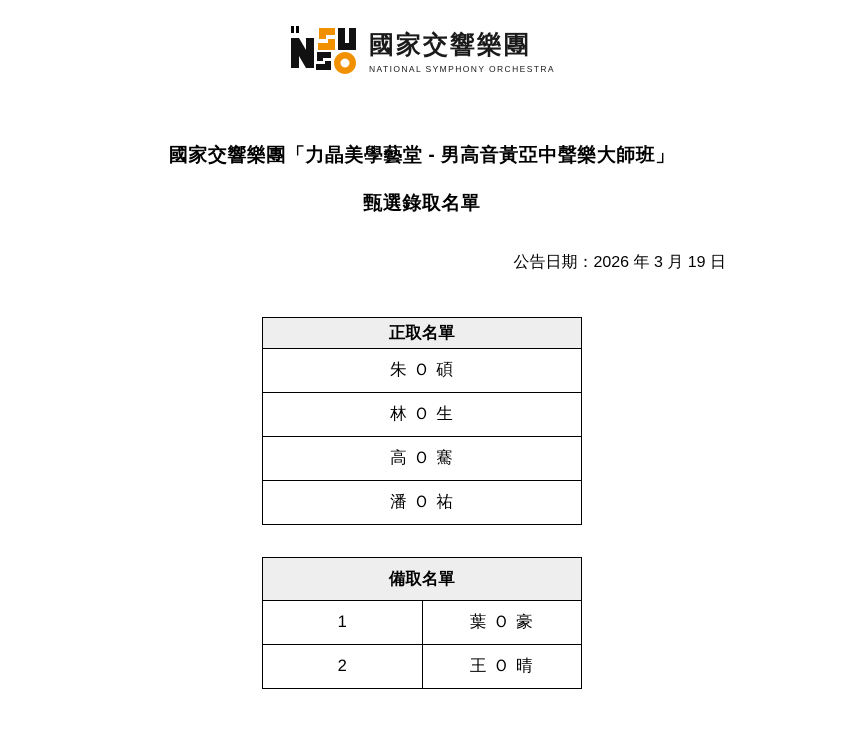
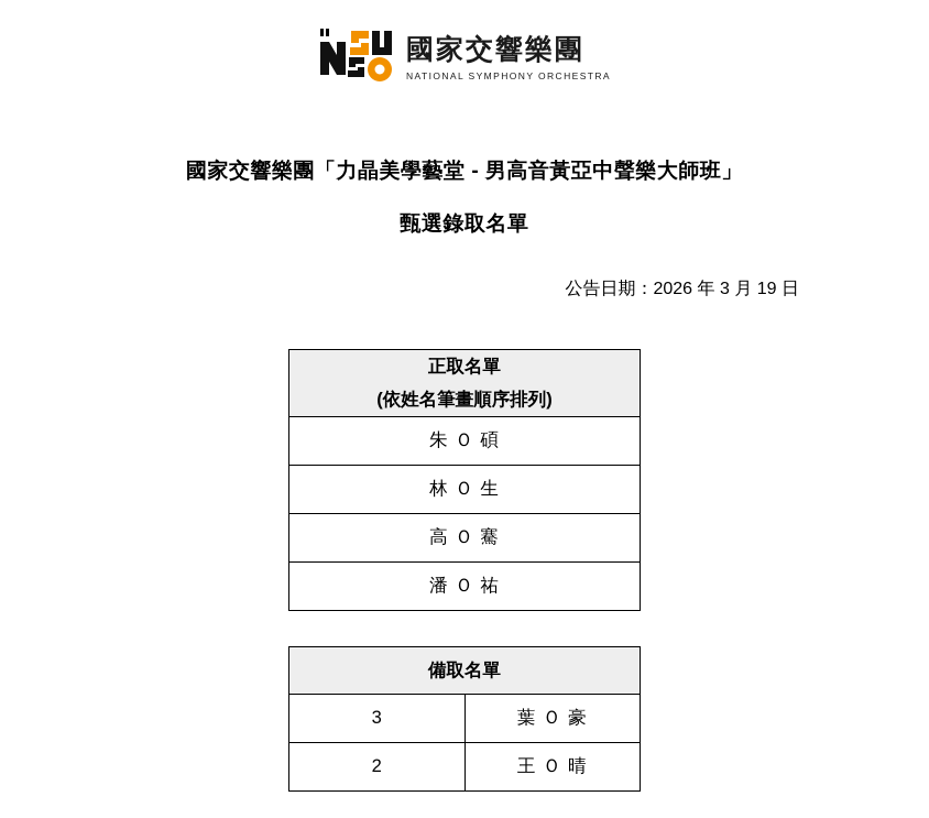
  國家交響樂團
  NATIONAL SYMPHONY ORCHESTRA
  國家交響樂團「力晶美學藝堂 - 男高音黃亞中聲樂大師班」
  甄選錄取名單
  公告日期：2026 年 3 月 19 日
  正取名單
+ (依姓名筆畫順序排列)
  朱 Ｏ 碩
  林 Ｏ 生
  高 Ｏ 騫
  潘 Ｏ 祐
  備取名單
- 1	葉 Ｏ 豪
+ 3	葉 Ｏ 豪
  2	王 Ｏ 晴
